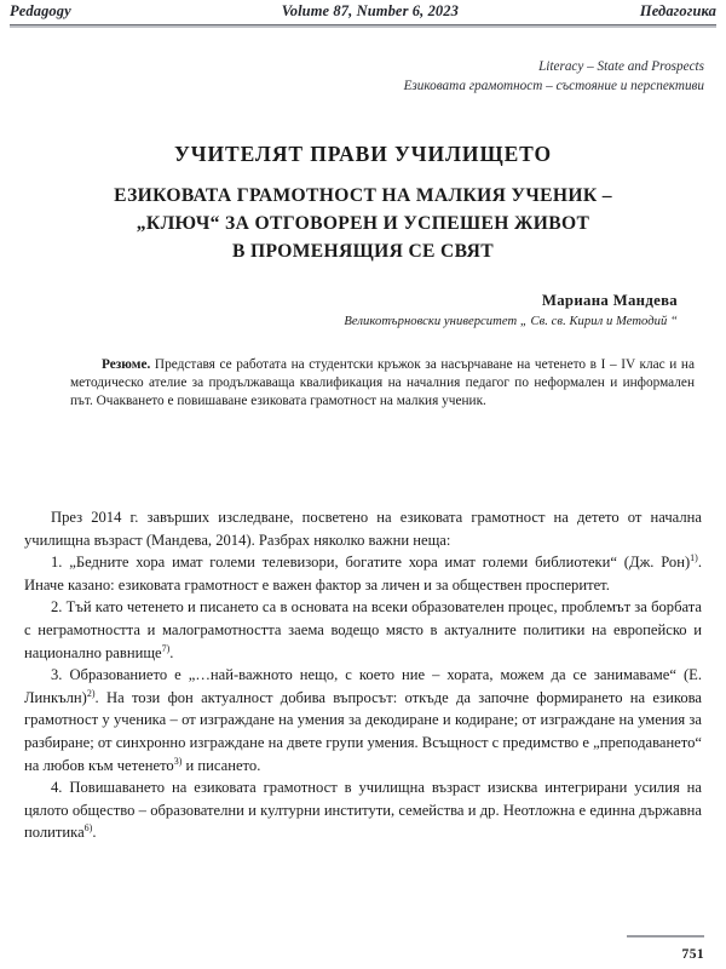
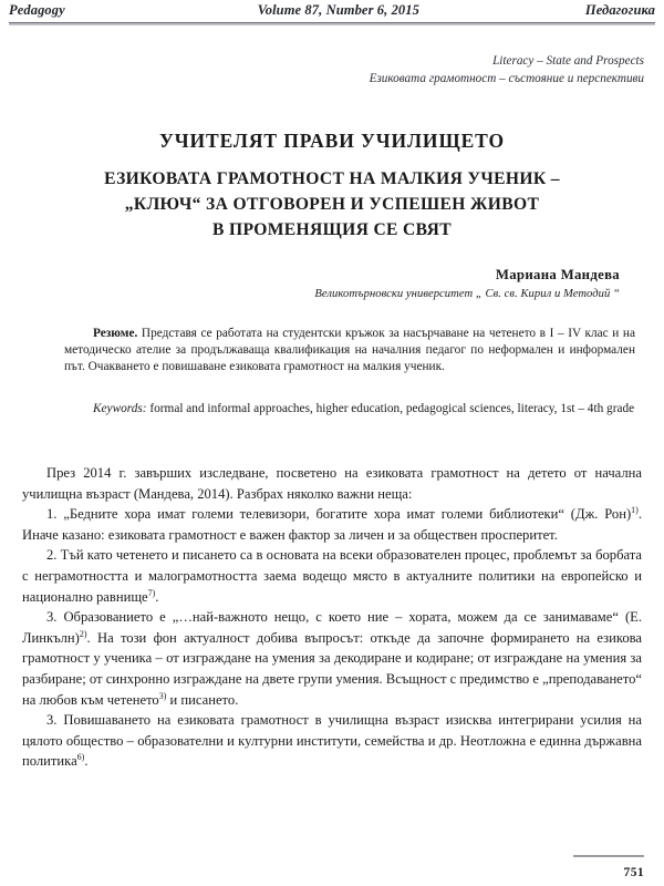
  Pedagogy
- Volume 87, Number 6, 2023
+ Volume 87, Number 6, 2015
  Педагогика
  Literacy – State and Prospects
  Езиковата грамотност – състояние и перспективи
  УЧИТЕЛЯТ ПРАВИ УЧИЛИЩЕТО
  ЕЗИКОВАТА ГРАМОТНОСТ НА МАЛКИЯ УЧЕНИК –
  „КЛЮЧ“ ЗА ОТГОВОРЕН И УСПЕШЕН ЖИВОТ
  В ПРОМЕНЯЩИЯ СЕ СВЯТ
  Мариана Мандева
  Великотърновски университет „ Св. св. Кирил и Методий “
  Резюме. Представя се работата на студентски кръжок за насърчаване на четенето в I – IV клас и на методическо ателие за продължаваща квалификация на началния педагог по неформален и информален път. Очакването е повишаване езиковата грамотност на малкия ученик.
+ Keywords: formal and informal approaches, higher education, pedagogical sciences, literacy, 1st – 4th grade
  През 2014 г. завърших изследване, посветено на езиковата грамотност на детето от начална училищна възраст (Мандева, 2014). Разбрах няколко важни неща:
  1. „Бедните хора имат големи телевизори, богатите хора имат големи библиотеки“ (Дж. Рон)1). Иначе казано: езиковата грамотност е важен фактор за личен и за обществен просперитет.
  2. Тъй като четенето и писането са в основата на всеки образователен процес, проблемът за борбата с неграмотността и малограмотността заема водещо място в актуалните политики на европейско и национално равнище7).
  3. Образованието е „…най-важното нещо, с което ние – хората, можем да се занимаваме“ (Е. Линкълн)2). На този фон актуалност добива въпросът: откъде да започне формирането на езикова грамотност у ученика – от изграждане на умения за декодиране и кодиране; от изграждане на умения за разбиране; от синхронно изграждане на двете групи умения. Всъщност с предимство е „преподаването“ на любов към четенето3) и писането.
- 4. Повишаването на езиковата грамотност в училищна възраст изисква интегрирани усилия на цялото общество – образователни и културни институти, семейства и др. Неотложна е единна държавна политика6).
+ 3. Повишаването на езиковата грамотност в училищна възраст изисква интегрирани усилия на цялото общество – образователни и културни институти, семейства и др. Неотложна е единна държавна политика6).
  751
